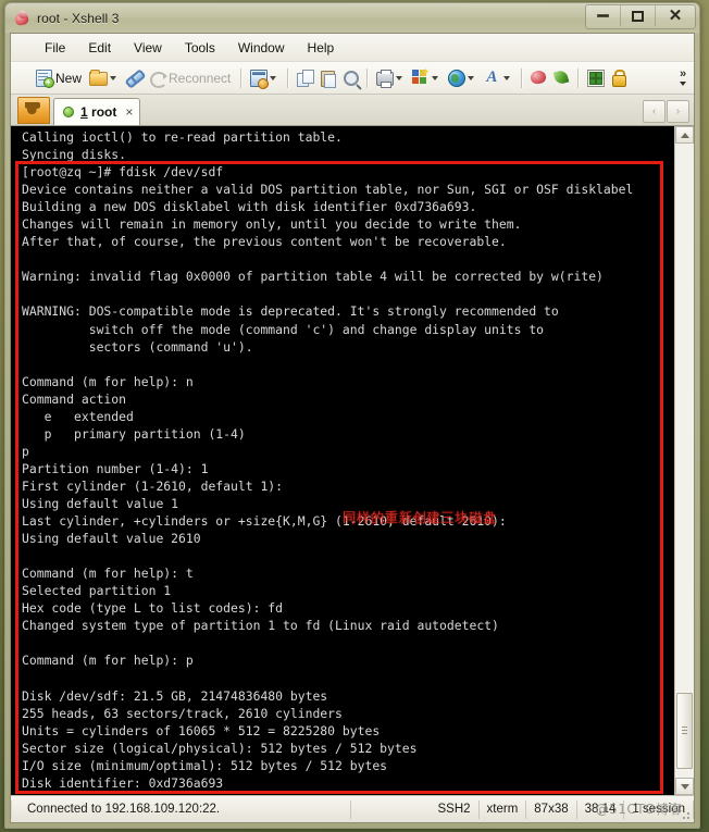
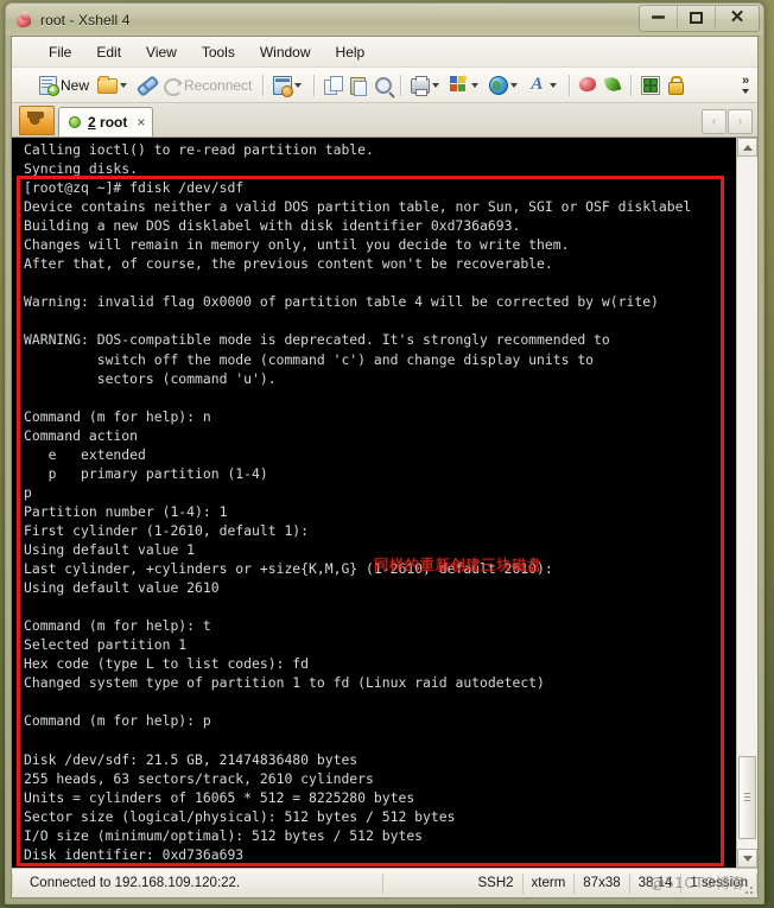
- root - Xshell 3
+ root - Xshell 4
  ✕
  File
  Edit
  View
  Tools
  Window
  Help
  New
  Reconnect
  ✦
  A
  »
- 1 root
+ 2 root
  ×
  ‹
  ›
  Calling ioctl() to re-read partition table.
  Syncing disks.
  [root@zq ~]# fdisk /dev/sdf
  Device contains neither a valid DOS partition table, nor Sun, SGI or OSF disklabel
  Building a new DOS disklabel with disk identifier 0xd736a693.
  Changes will remain in memory only, until you decide to write them.
  After that, of course, the previous content won't be recoverable.
  Warning: invalid flag 0x0000 of partition table 4 will be corrected by w(rite)
  WARNING: DOS-compatible mode is deprecated. It's strongly recommended to
  switch off the mode (command 'c') and change display units to
  sectors (command 'u').
  Command (m for help): n
  Command action
  e extended
  p primary partition (1-4)
  p
  Partition number (1-4): 1
  First cylinder (1-2610, default 1):
  Using default value 1
  Last cylinder, +cylinders or +size{K,M,G} (1-2610, default 2610):
  Using default value 2610
  Command (m for help): t
  Selected partition 1
  Hex code (type L to list codes): fd
  Changed system type of partition 1 to fd (Linux raid autodetect)
  Command (m for help): p
  Disk /dev/sdf: 21.5 GB, 21474836480 bytes
  255 heads, 63 sectors/track, 2610 cylinders
  Units = cylinders of 16065 * 512 = 8225280 bytes
  Sector size (logical/physical): 512 bytes / 512 bytes
  I/O size (minimum/optimal): 512 bytes / 512 bytes
  Disk identifier: 0xd736a693
  同样的重新创建三块磁盘
  Connected to 192.168.109.120:22.
  SSH2
  xterm
  87x38
  38,14
  1 sessio
  @51CTO博客
